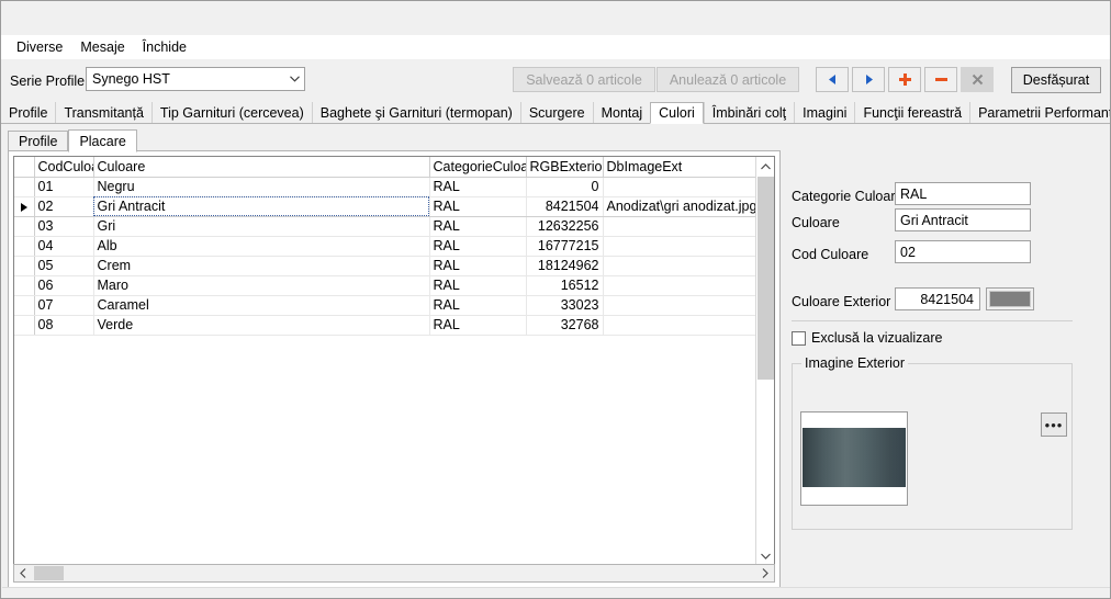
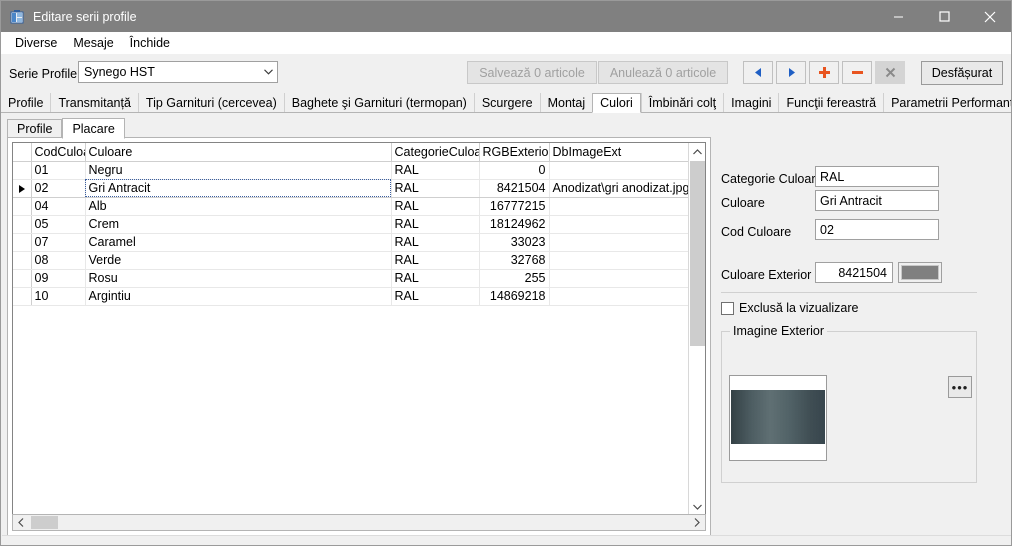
+ Editare serii profile
  Diverse
  Mesaje
  Închide
  Serie Profile
  Synego HST
  Salvează 0 articole
  Anulează 0 articole
  Desfășurat
  Profile
  Transmitanță
  Tip Garnituri (cercevea)
  Baghete şi Garnituri (termopan)
  Scurgere
  Montaj
  Culori
  Îmbinări colţ
  Imagini
  Funcţii fereastră
  Parametrii Performan
  Profile
  Placare
  	CodCulo	Culoare	CategorieCuloa	RGBExterio	DbImageExt
  	01	Negru	RAL	0
  	02	Gri Antracit	RAL	8421504	Anodizat\gri anodizat.jpg
- 	03	Gri	RAL	12632256
  	04	Alb	RAL	16777215
  	05	Crem	RAL	18124962
- 	06	Maro	RAL	16512
  	07	Caramel	RAL	33023
  	08	Verde	RAL	32768
+ 	09	Rosu	RAL	255
+ 	10	Argintiu	RAL	14869218
  Categorie Culoar
  RAL
  Culoare
  Gri Antracit
  Cod Culoare
  02
  Culoare Exterior
  8421504
  Exclusă la vizualizare
  Imagine Exterior
  •••
